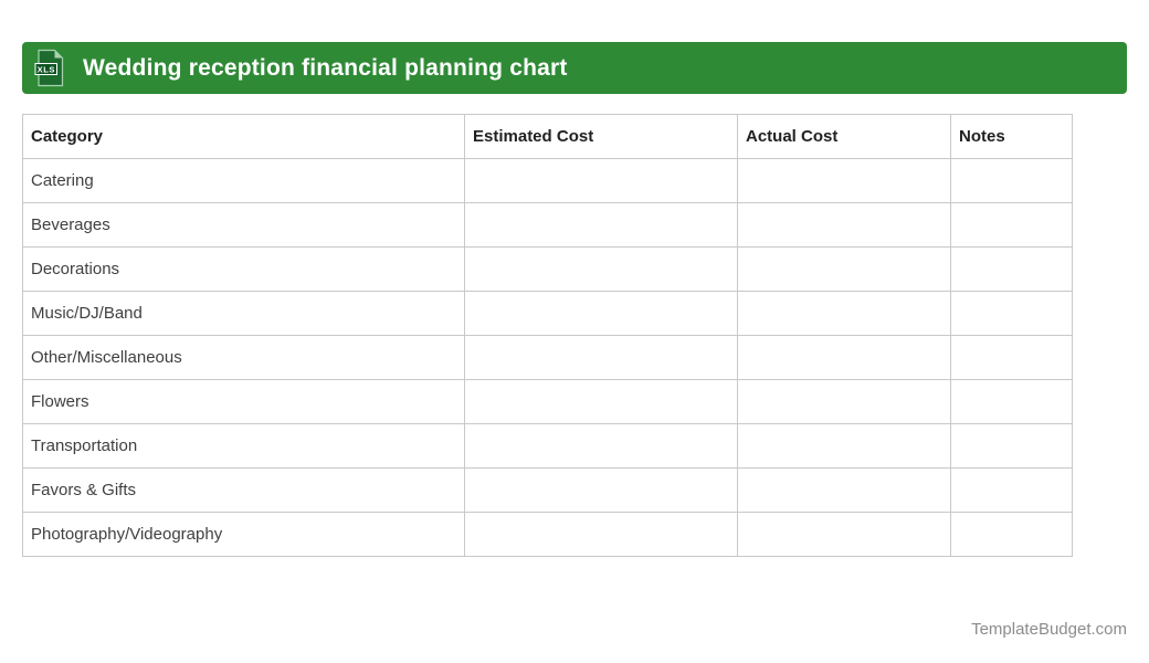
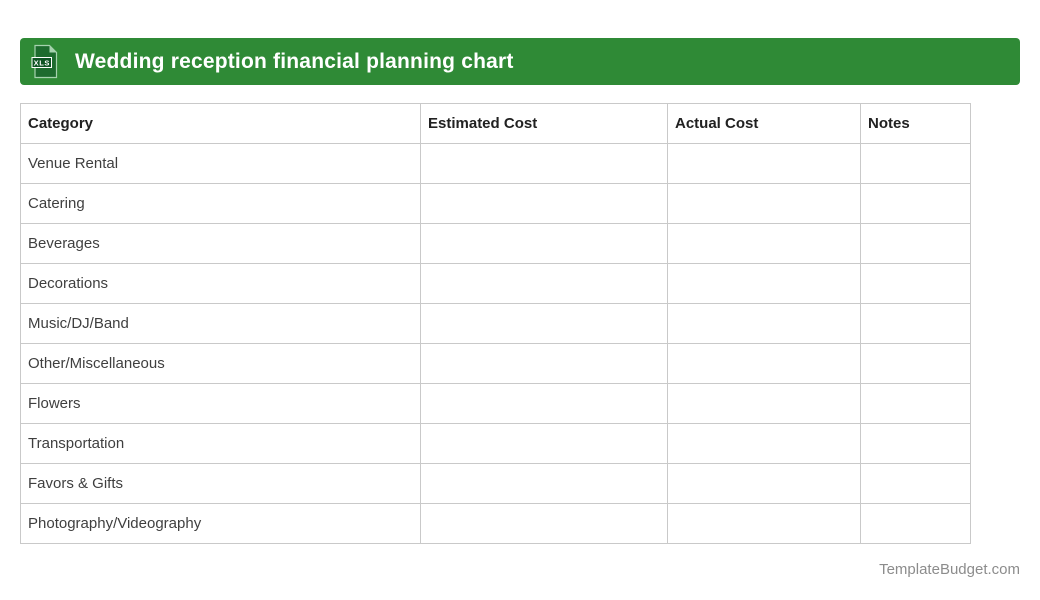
  XLS
  Wedding reception financial planning chart
  Category	Estimated Cost	Actual Cost	Notes
+ Venue Rental
  Catering
  Beverages
  Decorations
  Music/DJ/Band
  Other/Miscellaneous
  Flowers
  Transportation
  Favors & Gifts
  Photography/Videography
  TemplateBudget.com
